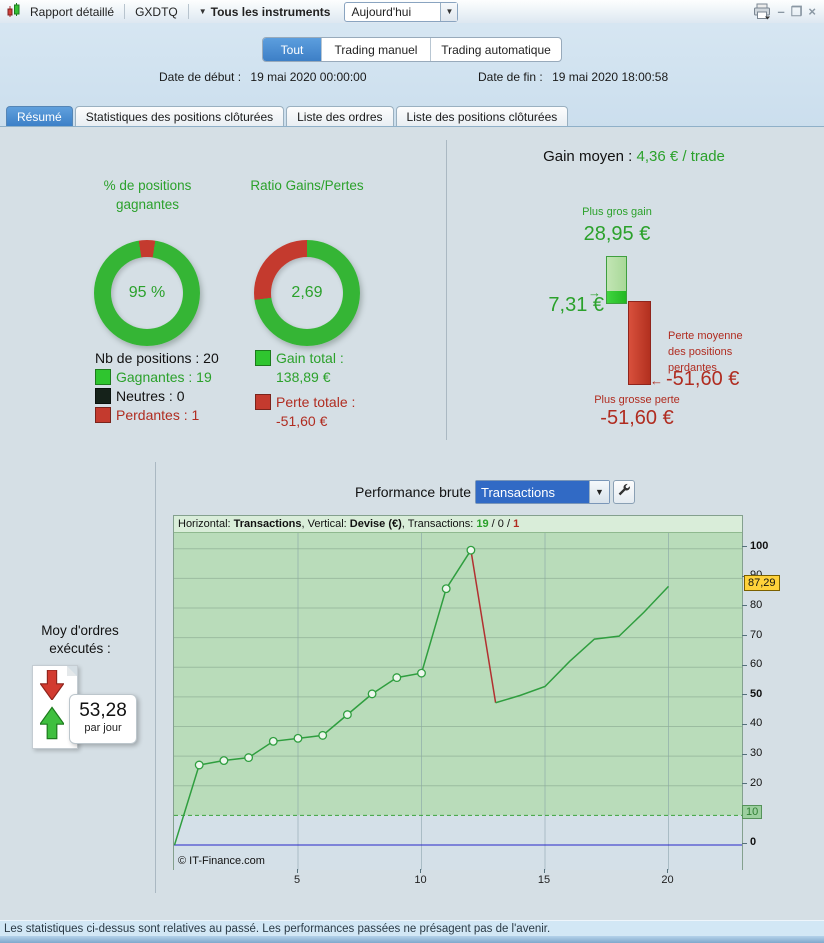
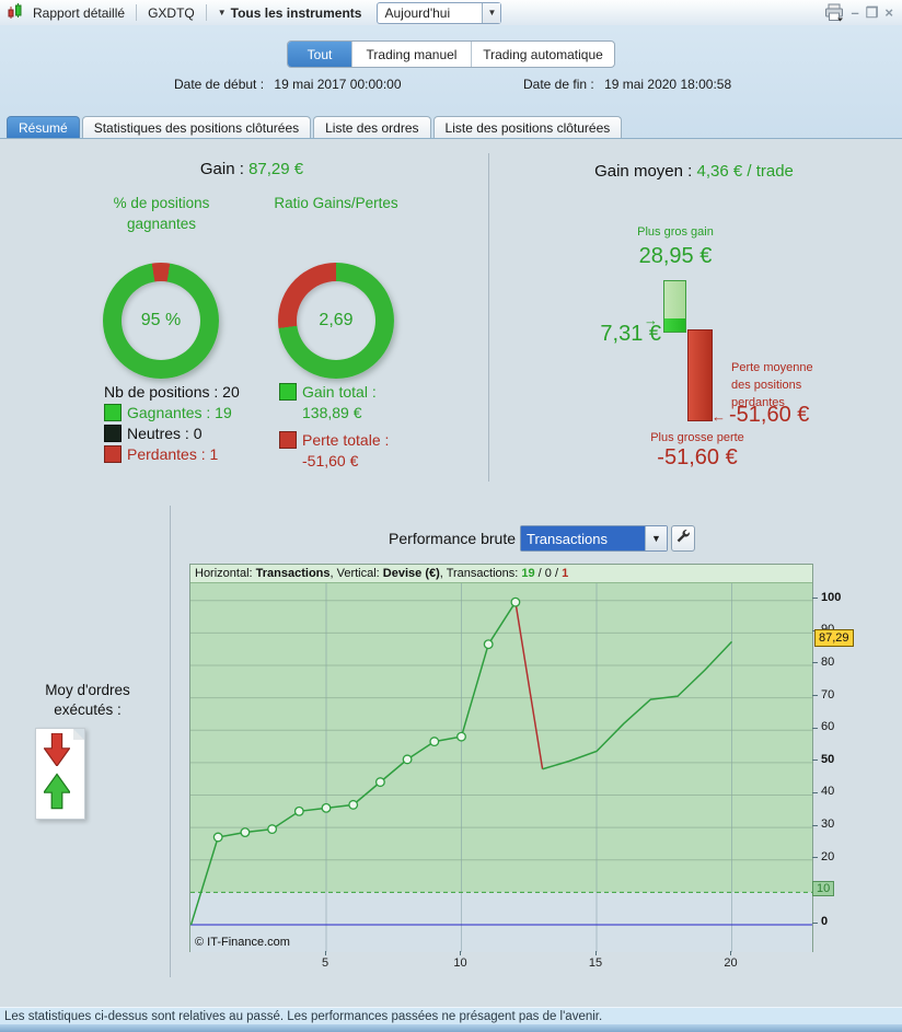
  Rapport détaillé
  GXDTQ
  ▼
  Tous les instruments
  Aujourd'hui
  ▼
  –
  ❒
  ×
  Tout
  Trading manuel
  Trading automatique
- Date de début : 19 mai 2020 00:00:00
+ Date de début : 19 mai 2017 00:00:00
  Date de fin : 19 mai 2020 18:00:58
  Résumé
  Statistiques des positions clôturées
  Liste des ordres
  Liste des positions clôturées
+ Gain : 87,29 €
  % de positions gagnantes
  Ratio Gains/Pertes
  95 %
  2,69
  Nb de positions : 20
  Gagnantes : 19
  Neutres : 0
  Perdantes : 1
  Gain total :
  138,89 €
  Perte totale :
  -51,60 €
  Gain moyen : 4,36 € / trade
  Plus gros gain
  28,95 €
  →
  7,31 €
  Perte moyenne
  des positions
  perdantes
  ←
  -51,60 €
  Plus grosse perte
  -51,60 €
  Moy d'ordres
  exécutés :
- 53,28
- par jour
  Performance brute
  Transactions
  ▼
  Horizontal: Transactions, Vertical: Devise (€), Transactions: 19 / 0 / 1
  © IT-Finance.com
  0
  20
  30
  40
  50
  60
  70
  80
  100
  5
  10
  15
  20
  87,29
  10
  Les statistiques ci-dessus sont relatives au passé. Les performances passées ne présagent pas de l'avenir.
